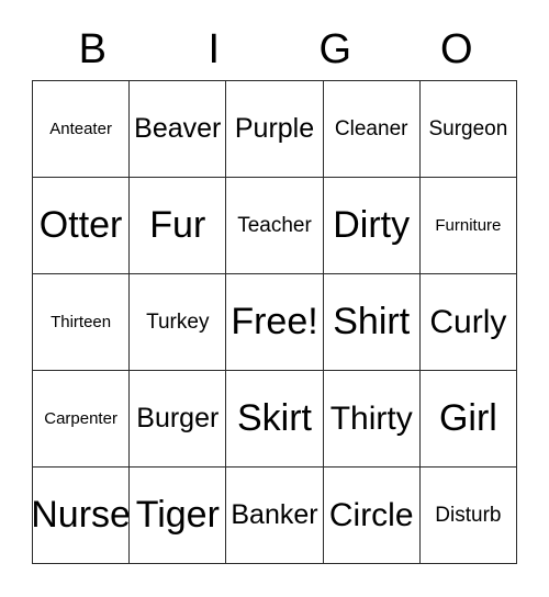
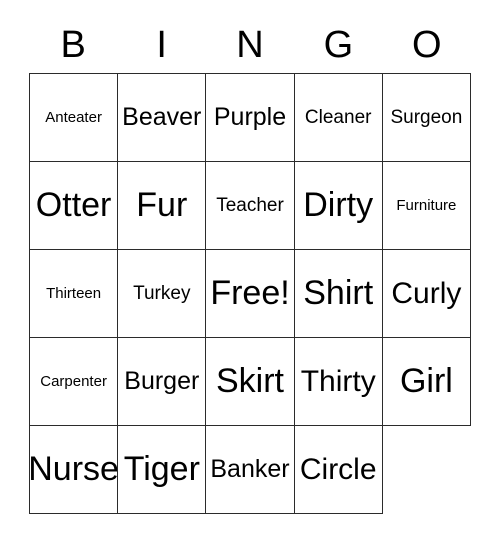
  B
  I
+ N
  G
  O
  Anteater
  Beaver
  Purple
  Cleaner
  Surgeon
  Otter
  Fur
  Teacher
  Dirty
  Furniture
  Thirteen
  Turkey
  Free!
  Shirt
  Curly
  Carpenter
  Burger
  Skirt
  Thirty
  Girl
  Nurse
  Tiger
  Banker
  Circle
- Disturb
